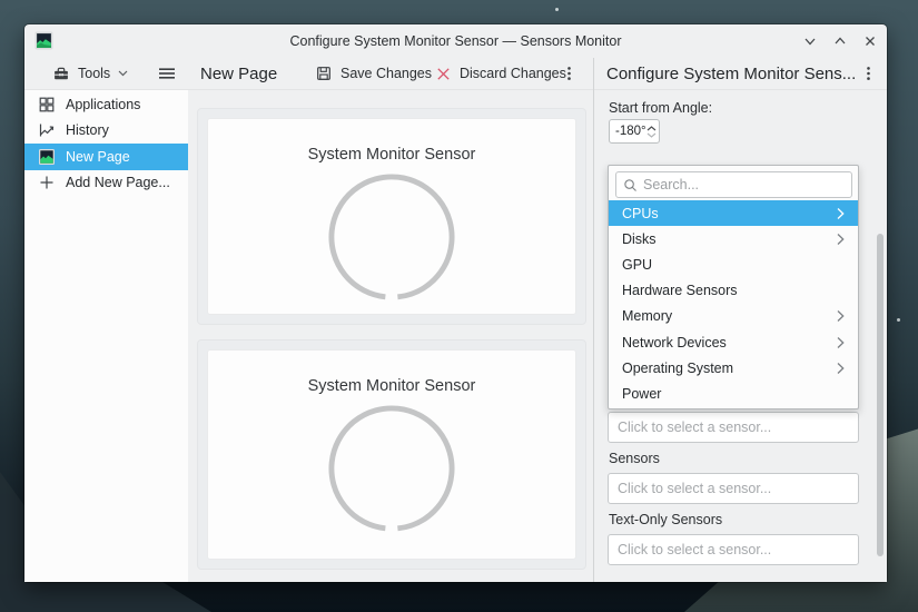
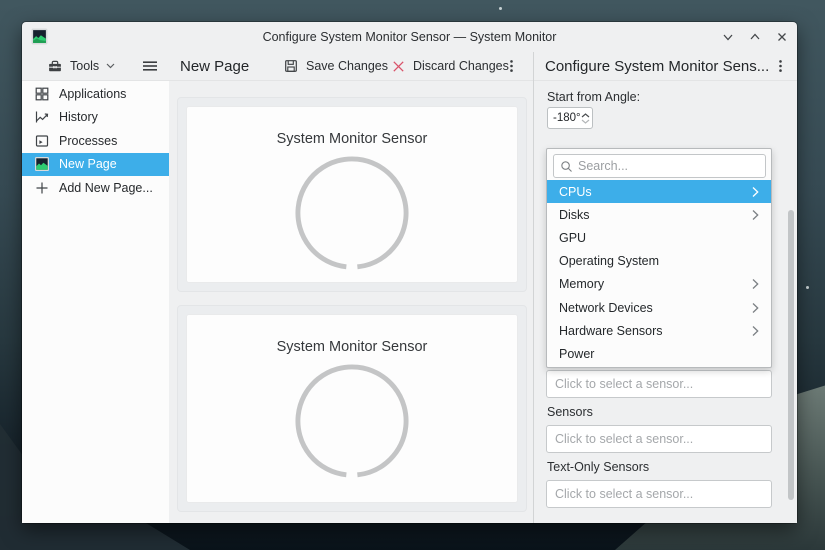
- Configure System Monitor Sensor — Sensors Monitor
+ Configure System Monitor Sensor — System Monitor
  Tools
  New Page
  Save Changes
  Discard Changes
  Configure System Monitor Sens...
  Applications
  History
+ Processes
  New Page
  Add New Page...
  System Monitor Sensor
  System Monitor Sensor
  Start from Angle:
  -180°
  Search...
  CPUs
  Disks
  GPU
- Hardware Sensors
+ Operating System
  Memory
  Network Devices
- Operating System
+ Hardware Sensors
  Power
  Click to select a sensor...
  Sensors
  Click to select a sensor...
  Text-Only Sensors
  Click to select a sensor...
